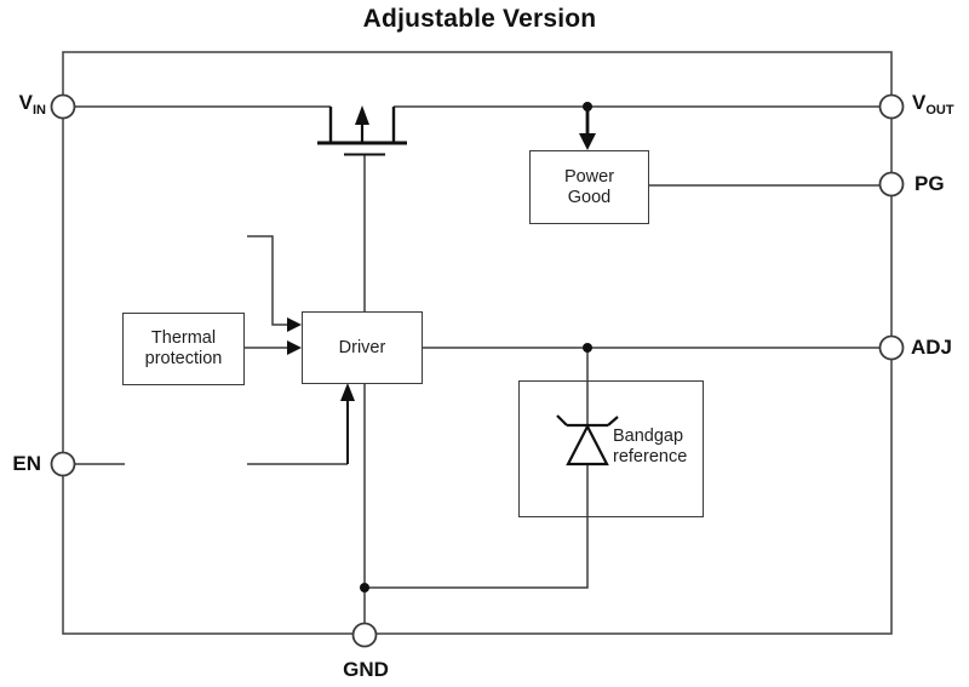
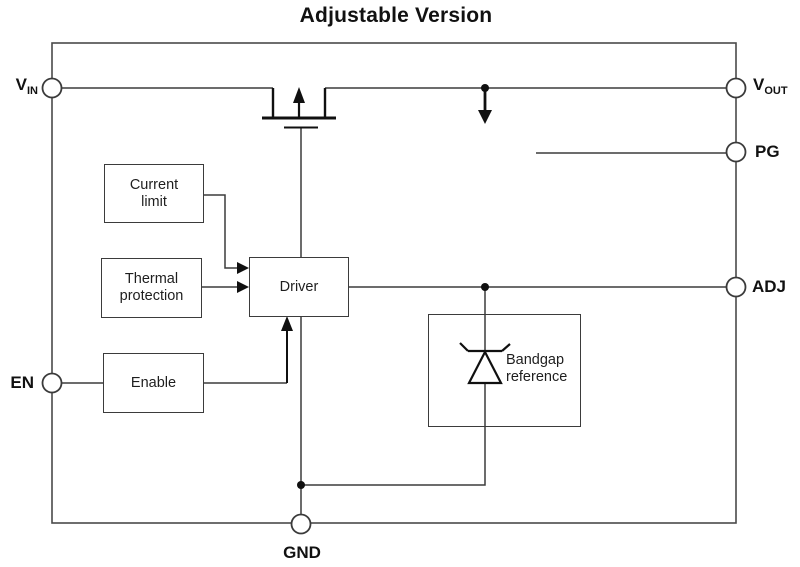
  Adjustable Version
+ Current
+ limit
  Thermal
  protection
+ Enable
  Driver
- Power
- Good
  Bandgap
  reference
  VIN
  VOUT
  PG
  ADJ
  EN
  GND
